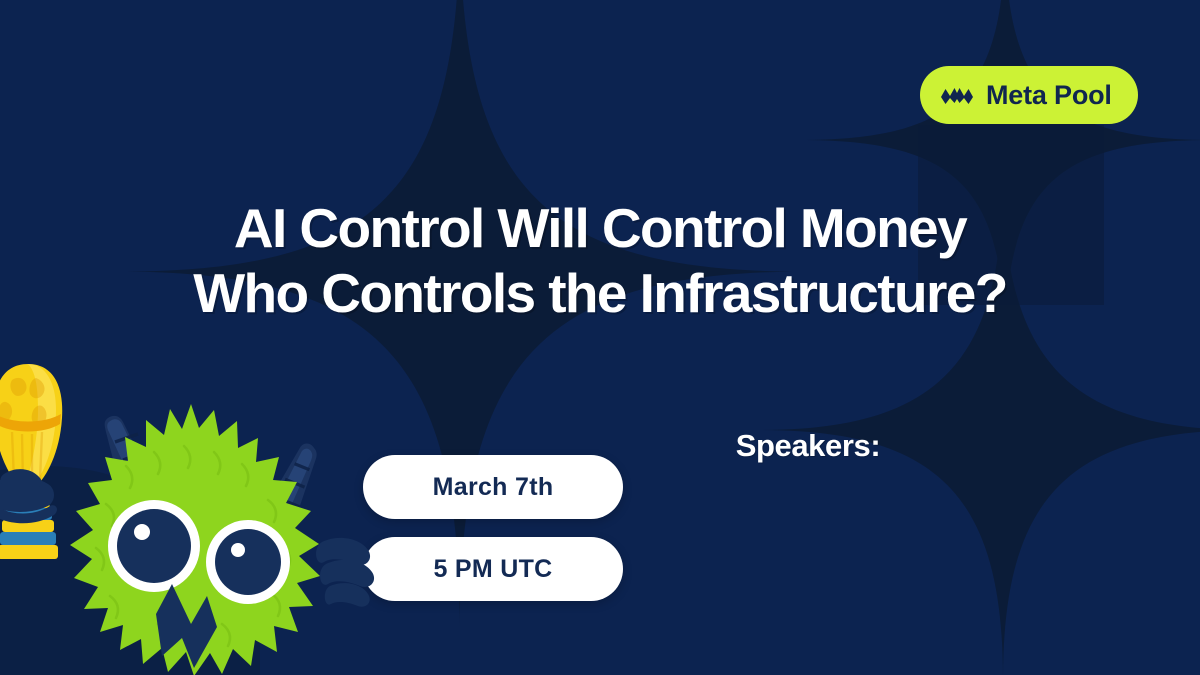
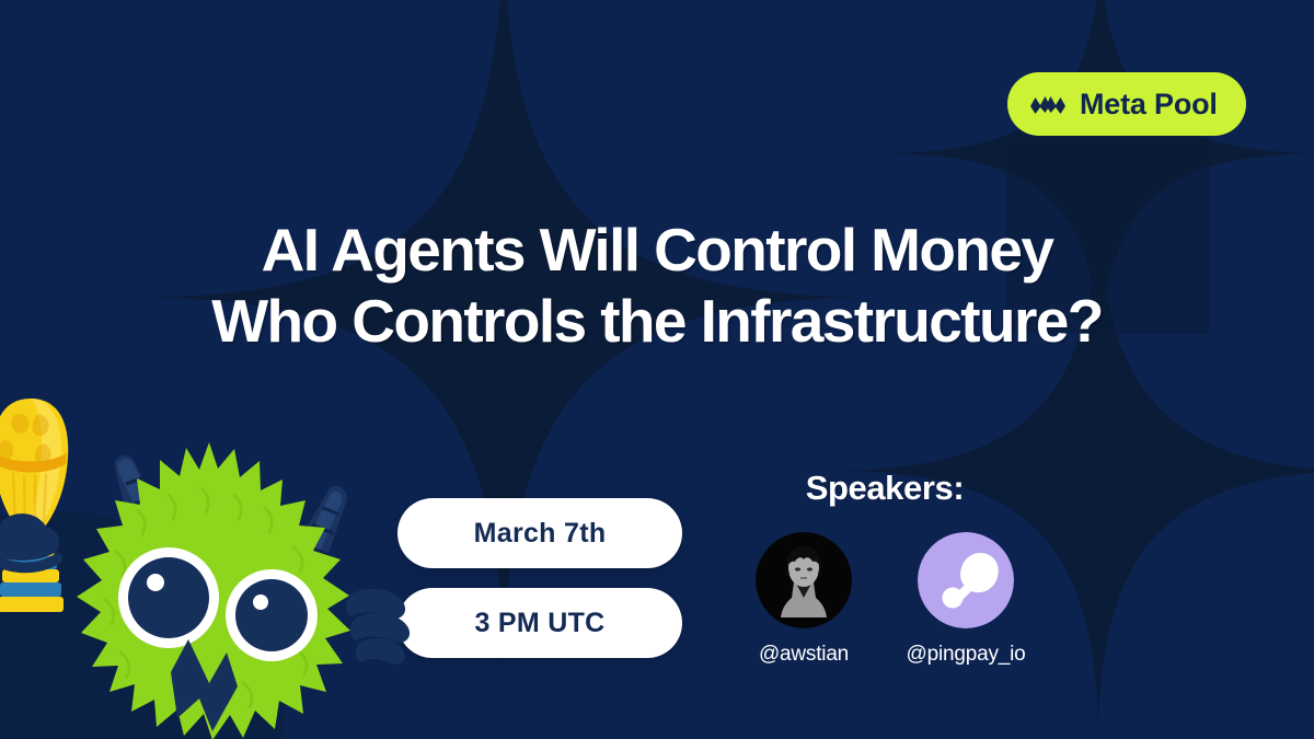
  Meta Pool
- AI Control Will Control Money
+ AI Agents Will Control Money
  Who Controls the Infrastructure?
  March 7th
- 5 PM UTC
+ 3 PM UTC
  Speakers:
+ @awstian
+ @pingpay_io
